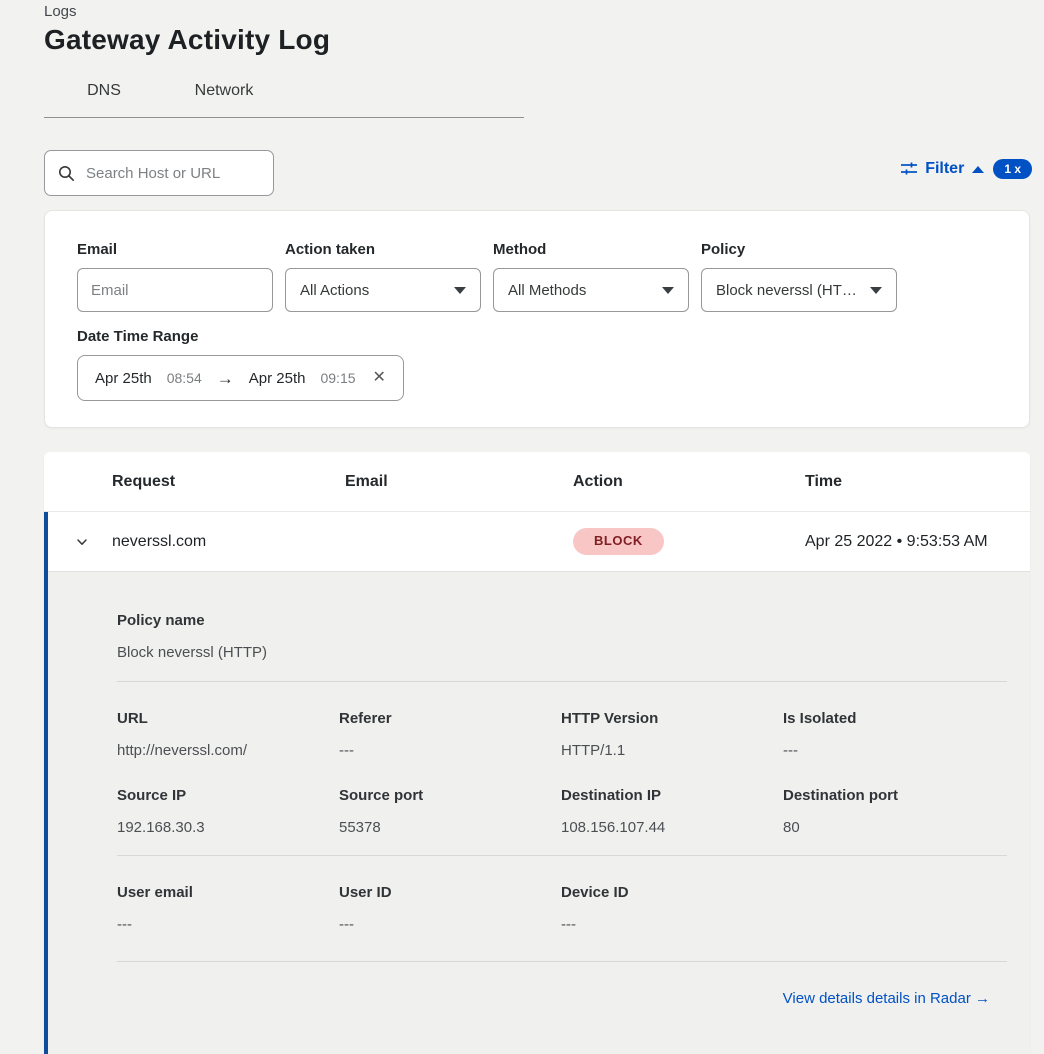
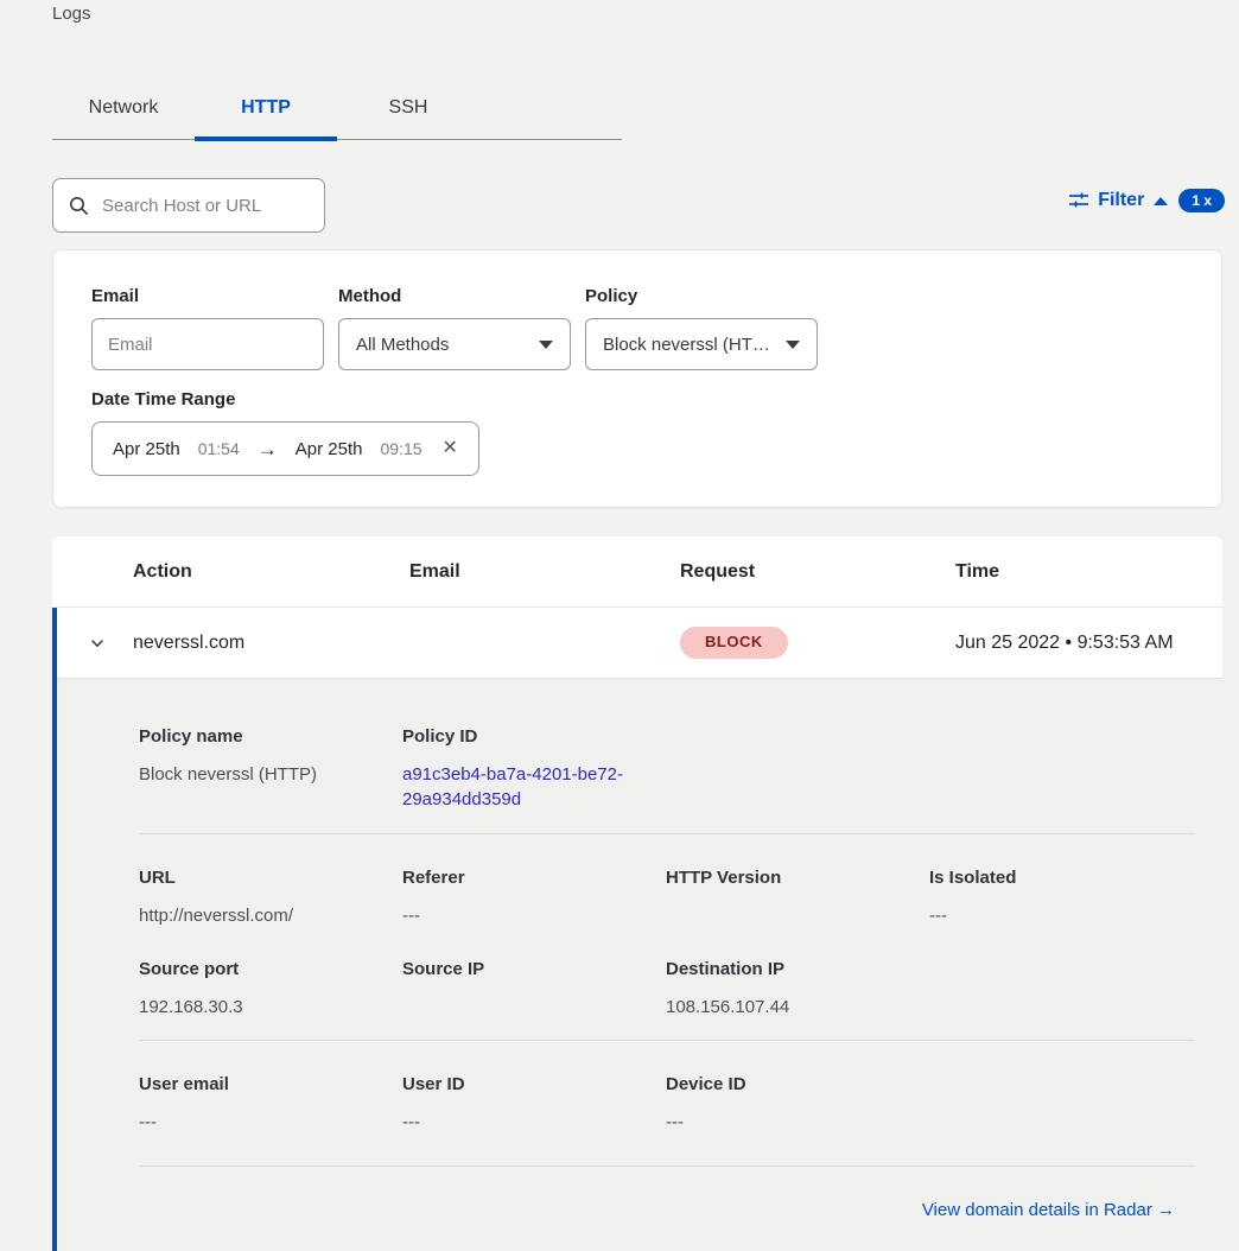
  Logs
- Gateway Activity Log
- DNS
  Network
+ HTTP
+ SSH
  Search Host or URL
  Filter
  1 x
  Email
  Email
- Action taken
- All Actions
  Method
  All Methods
  Policy
  Block neverssl (HTTP)
  Date Time Range
  Apr 25th
- 08:54
+ 01:54
  →
  Apr 25th
  09:15
  ✕
- Request
+ Action
  Email
- Action
+ Request
  Time
  neverssl.com
  BLOCK
- Apr 25 2022 • 9:53:53 AM
+ Jun 25 2022 • 9:53:53 AM
  Policy name
  Block neverssl (HTTP)
+ Policy ID
+ a91c3eb4-ba7a-4201-be72-29a934dd359d
  URL
  http://neverssl.com/
  Referer
  ---
  HTTP Version
- HTTP/1.1
  Is Isolated
  ---
- Source IP
+ Source port
  192.168.30.3
- Source port
+ Source IP
- 55378
  Destination IP
  108.156.107.44
- Destination port
- 80
  User email
  ---
  User ID
  ---
  Device ID
  ---
- View details details in Radar →
+ View domain details in Radar →
